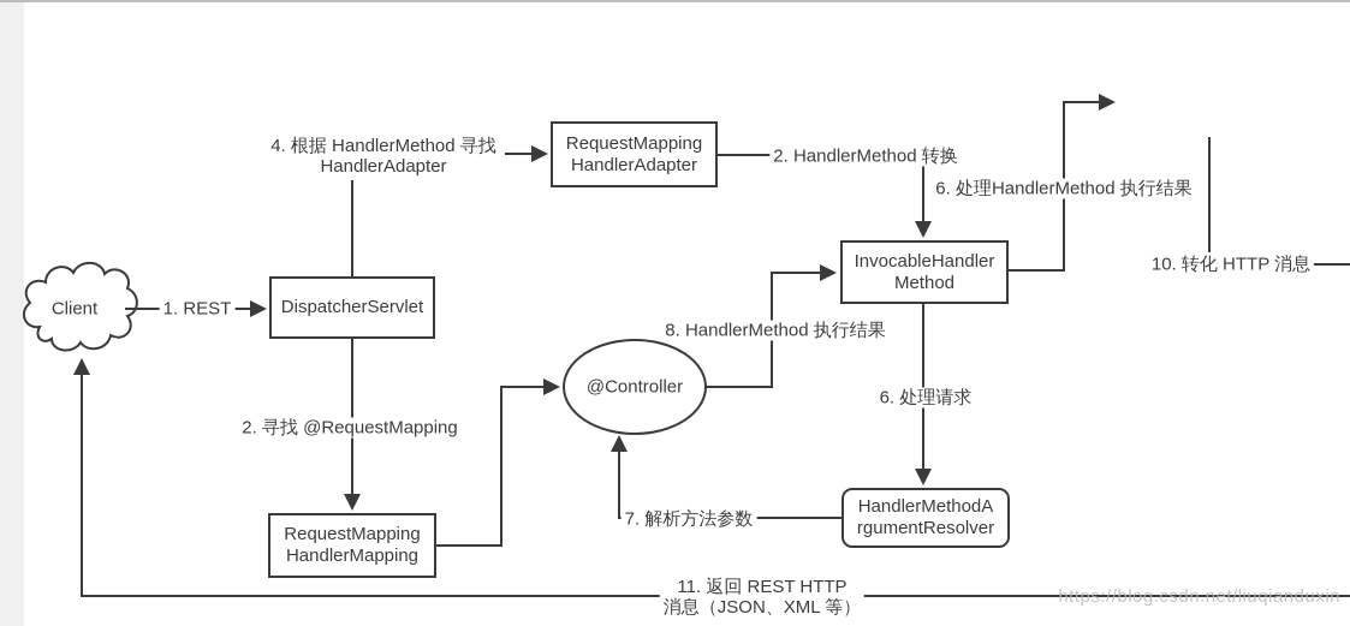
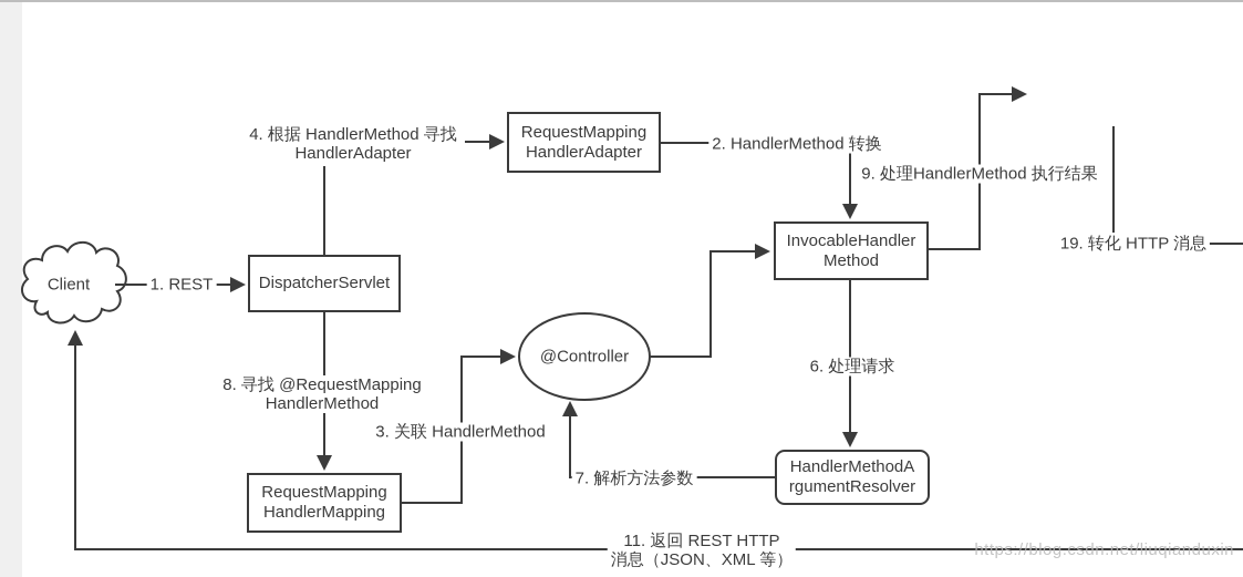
  DispatcherServlet
  RequestMapping
  HandlerAdapter
  RequestMapping
  HandlerMapping
  InvocableHandler
  Method
  HandlerMethodA
  rgumentResolver
  Client
  @Controller
  1. REST
- 2. 寻找 @RequestMapping
+ 8. 寻找 @RequestMapping
+ HandlerMethod
+ 3. 关联 HandlerMethod
  4. 根据 HandlerMethod 寻找
  HandlerAdapter
  2. HandlerMethod 转换
  6. 处理请求
  7. 解析方法参数
- 8. HandlerMethod 执行结果
- 6. 处理HandlerMethod 执行结果
+ 9. 处理HandlerMethod 执行结果
- 10. 转化 HTTP 消息
+ 19. 转化 HTTP 消息
  11. 返回 REST HTTP
  消息（JSON、XML 等）
  https://blog.csdn.net/liuqianduxin
